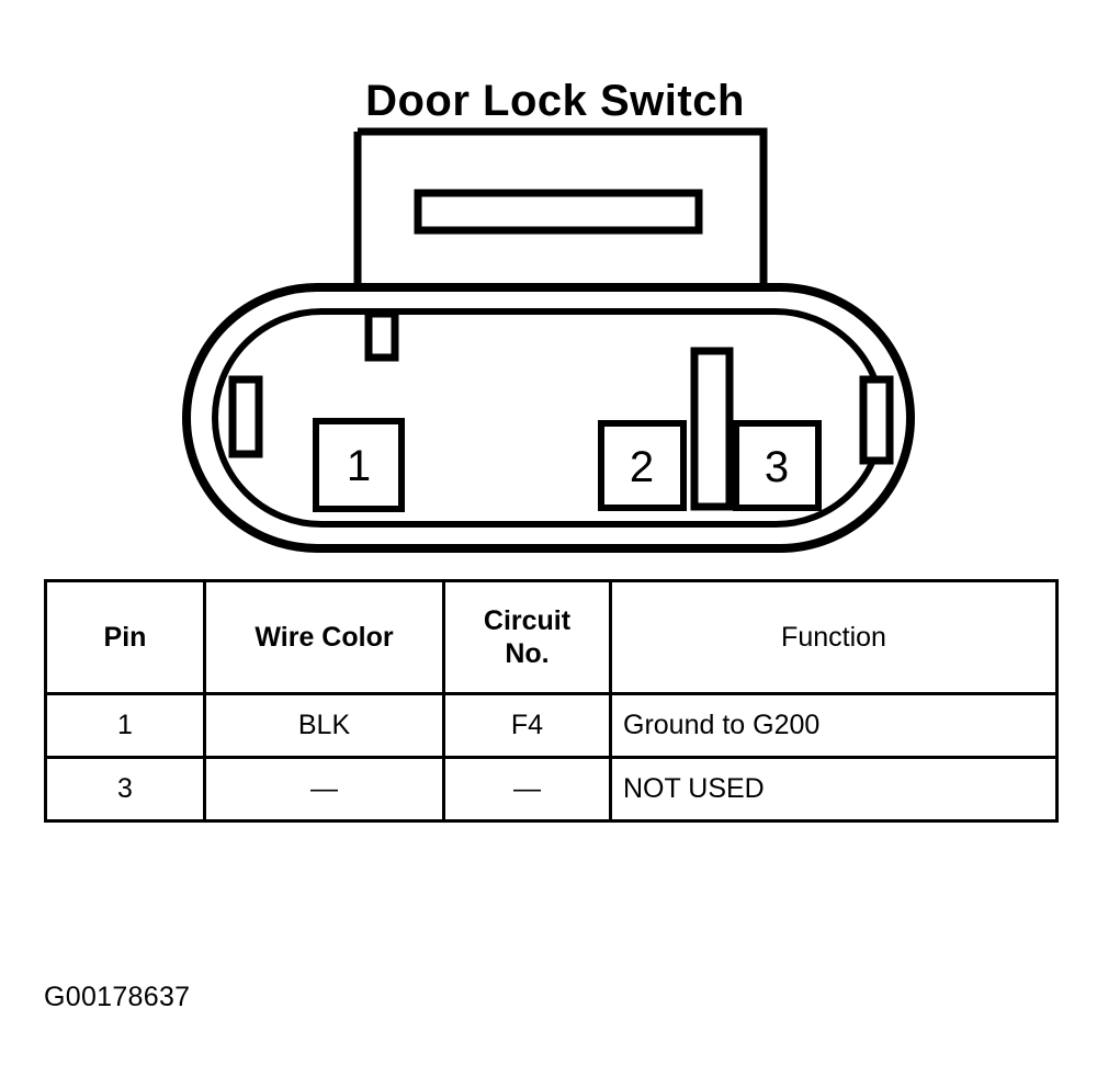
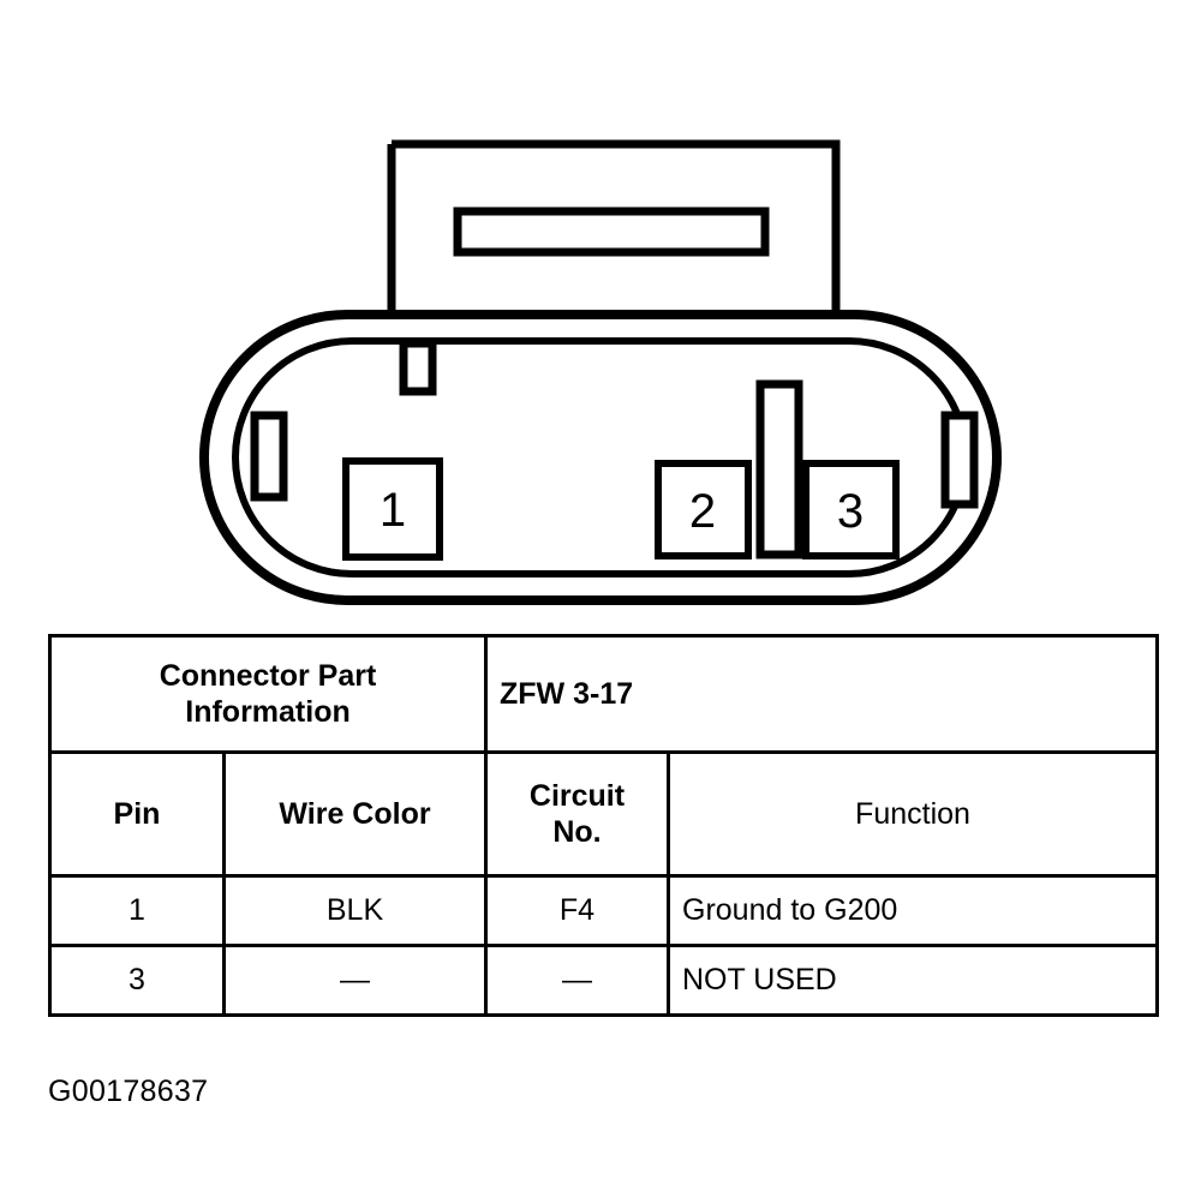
- Door Lock Switch
  1
  2
  3
+ Connector Part Information	ZFW 3-17
  Pin	Wire Color	Circuit No.	Function
  1	BLK	F4	Ground to G200
  3	—	—	NOT USED
  G00178637
